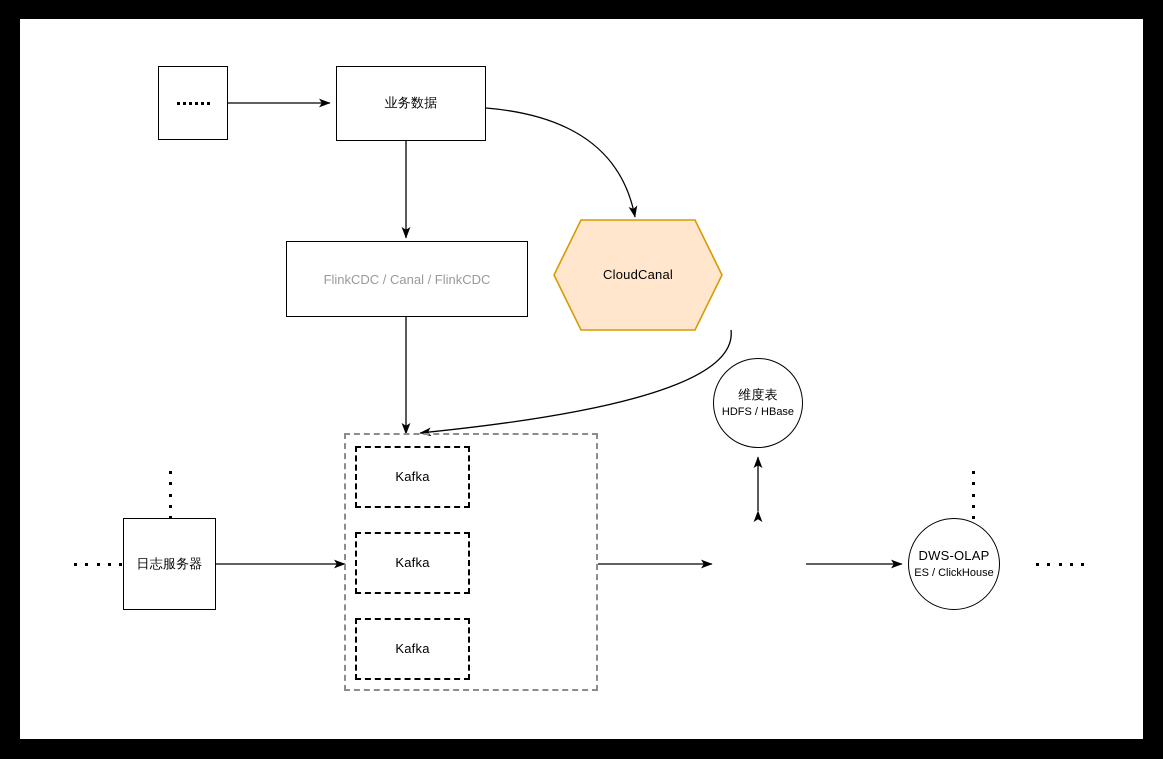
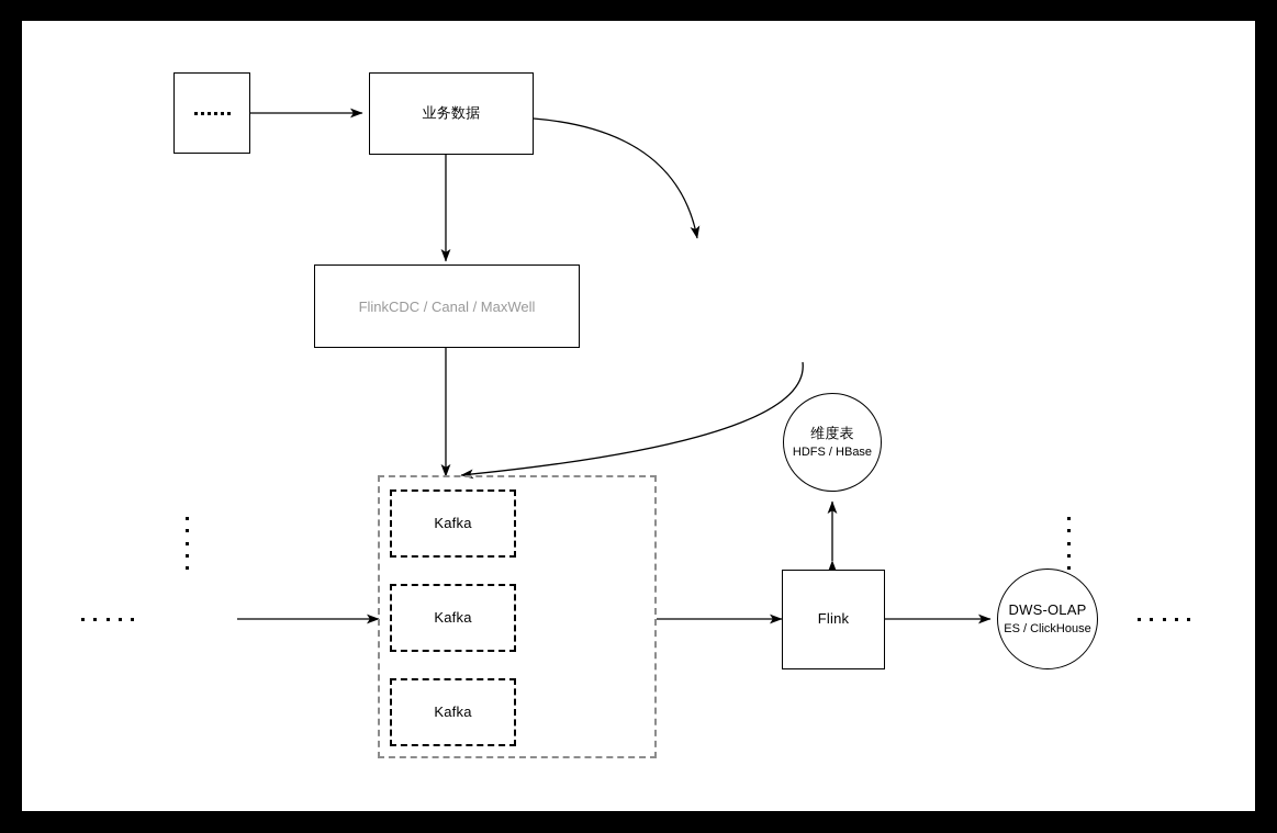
  业务数据
- FlinkCDC / Canal / FlinkCDC
+ FlinkCDC / Canal / MaxWell
- CloudCanal
- 日志服务器
  Kafka
  Kafka
  Kafka
  维度表
  HDFS / HBase
+ Flink
  DWS-OLAP
  ES / ClickHouse
